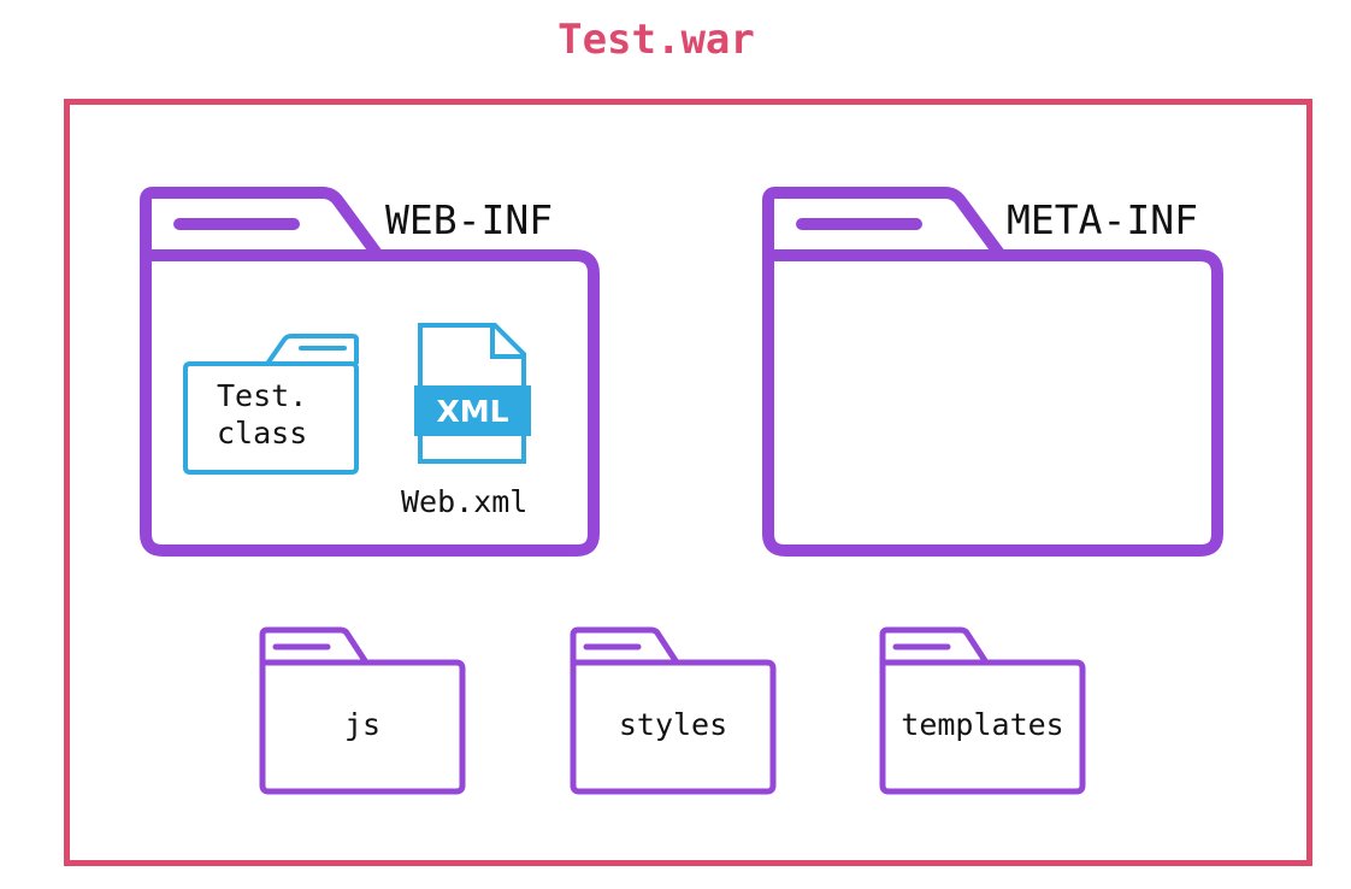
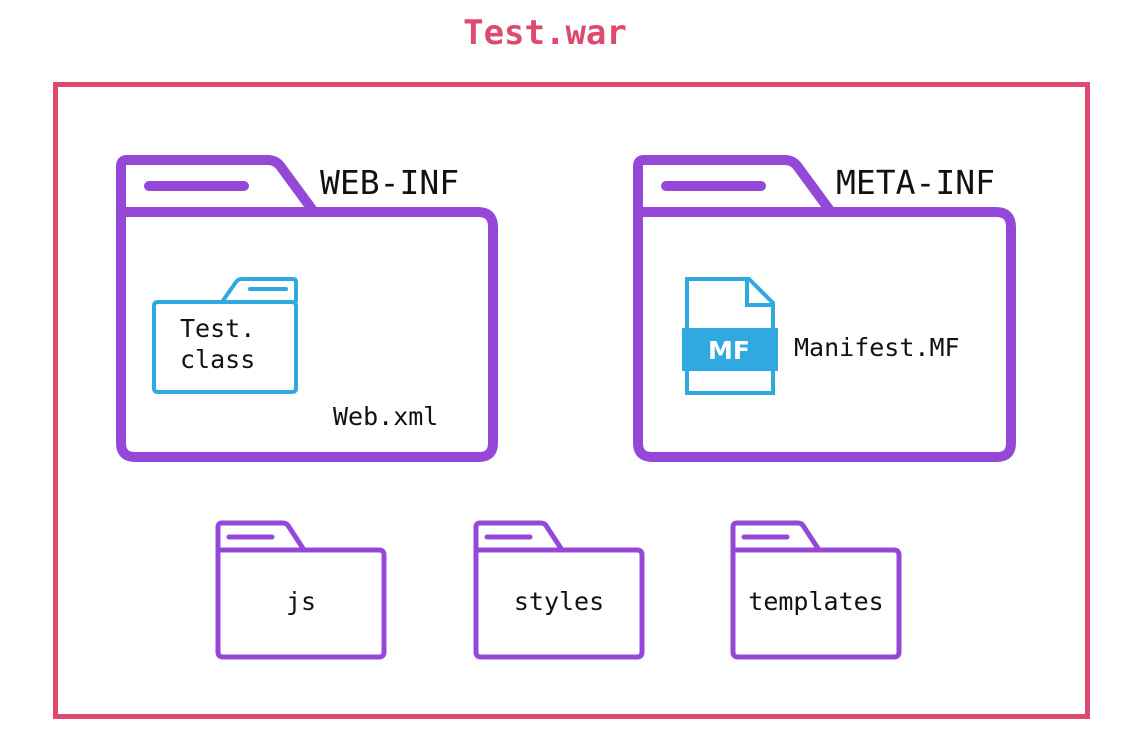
  Test.war
  WEB-INF
  Test.
  class
- XML
  Web.xml
  META-INF
+ MF
+ Manifest.MF
  js
  styles
  templates
